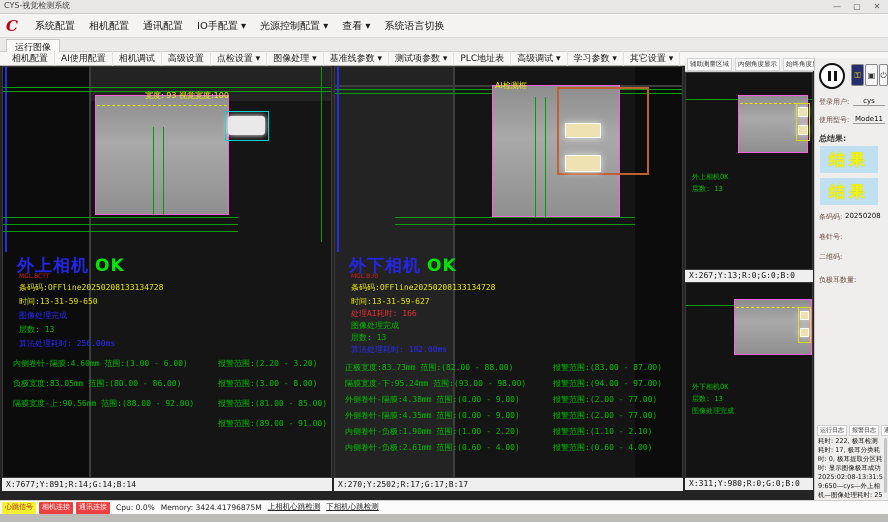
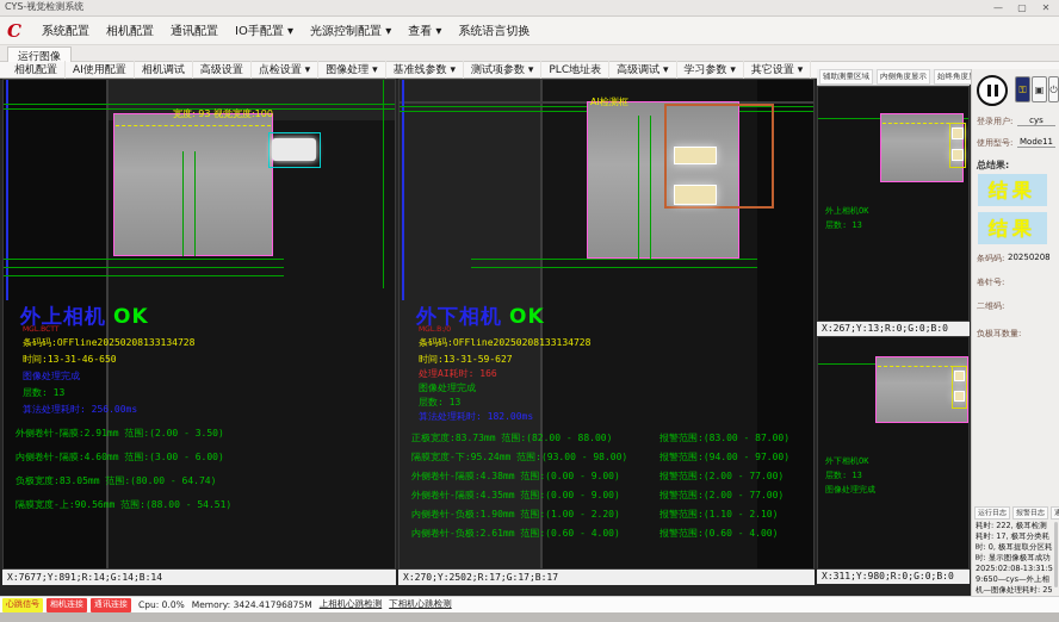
  CYS-视觉检测系统
  —
  ▢
  ✕
  C
  系统配置
  相机配置
  通讯配置
  IO手配置 ▾
  光源控制配置 ▾
  查看 ▾
  系统语言切换
  运行图像
  相机配置
  AI使用配置
  相机调试
  高级设置
  点检设置 ▾
  图像处理 ▾
  基准线参数 ▾
  测试项参数 ▾
  PLC地址表
  高级调试 ▾
  学习参数 ▾
  其它设置 ▾
  宽度: 93 视觉宽度:100
  外上相机 OK
  条码码:OFFline20250208133134728
- 时间:13-31-59-650
+ 时间:13-31-46-650
  图像处理完成
  层数: 13
  算法处理耗时: 256.00ms
+ 外侧卷针-隔膜:2.91mm 范围:(2.00 - 3.50)
  内侧卷针-隔膜:4.60mm 范围:(3.00 - 6.00)
- 负极宽度:83.05mm 范围:(80.00 - 86.00)
+ 负极宽度:83.05mm 范围:(80.00 - 64.74)
- 隔膜宽度-上:90.56mm 范围:(88.00 - 92.00)
+ 隔膜宽度-上:90.56mm 范围:(88.00 - 54.51)
- 报警范围:(2.20 - 3.20)
- 报警范围:(3.00 - 8.00)
- 报警范围:(81.00 - 85.00)
- 报警范围:(89.00 - 91.00)
  X:7677;Y:891;R:14;G:14;B:14
  AI检测框
  外下相机 OK
  条码码:OFFline20250208133134728
  时间:13-31-59-627
  处理AI耗时: 166
  图像处理完成
  层数: 13
  算法处理耗时: 182.00ms
  正极宽度:83.73mm 范围:(82.00 - 88.00)
  隔膜宽度-下:95.24mm 范围:(93.00 - 98.00)
  外侧卷针-隔膜:4.38mm 范围:(0.00 - 9.00)
  外侧卷针-隔膜:4.35mm 范围:(0.00 - 9.00)
  内侧卷针-负极:1.90mm 范围:(1.00 - 2.20)
  内侧卷针-负极:2.61mm 范围:(0.60 - 4.00)
  报警范围:(83.00 - 87.00)
  报警范围:(94.00 - 97.00)
  报警范围:(2.00 - 77.00)
  报警范围:(2.00 - 77.00)
  报警范围:(1.10 - 2.10)
  报警范围:(0.60 - 4.00)
  X:270;Y:2502;R:17;G:17;B:17
  辅助测量区域
  内侧角度显示
  外上相机OK
  层数: 13
  X:267;Y:13;R:0;G:0;B:0
  外下相机OK
  层数: 13
  图像处理完成
  X:311;Y:980;R:0;G:0;B:0
  ⚿
  ▣
  ⏻
  登录用户:
  cys
  使用型号:
  Mode11
  总结果:
  结果
  结果
  条码码:
  20250208
  卷针号:
  二维码:
  负极耳数量:
  耗时: 222, 极耳检测耗时: 17, 极耳分类耗时: 0, 极耳提取分区耗时: 显示图像极耳成功 2025:02:08-13:31:59:650—cys—外上相机—图像处理耗时: 25
  心跳信号
  相机连接
  通讯连接
  Cpu: 0.0%
  Memory: 3424.41796875M
  上相机心跳检测
  下相机心跳检测
